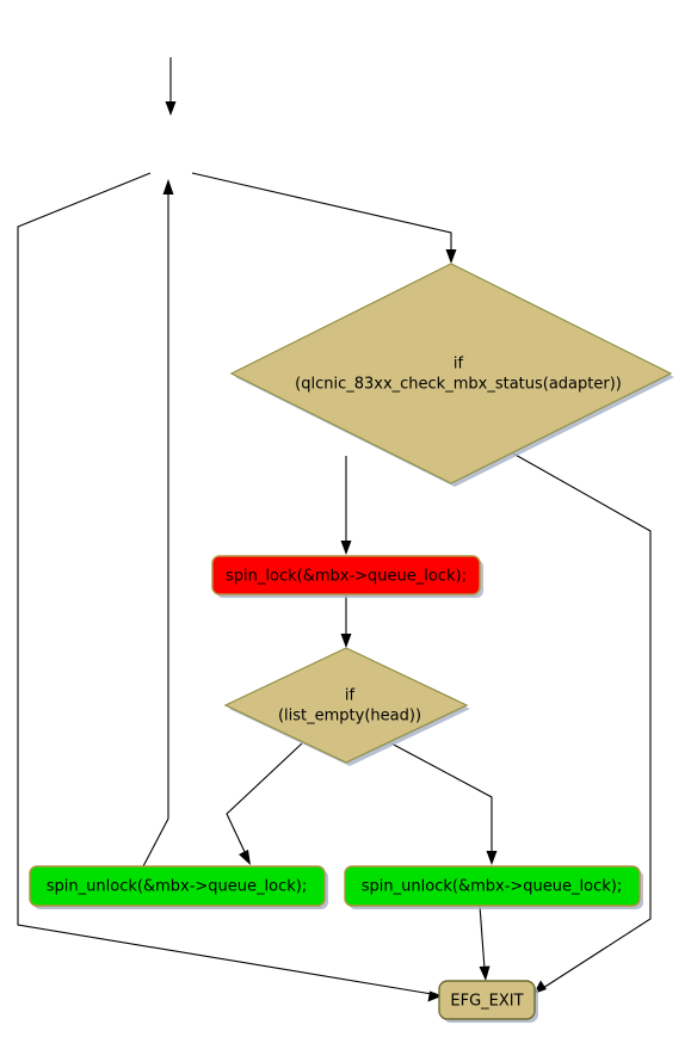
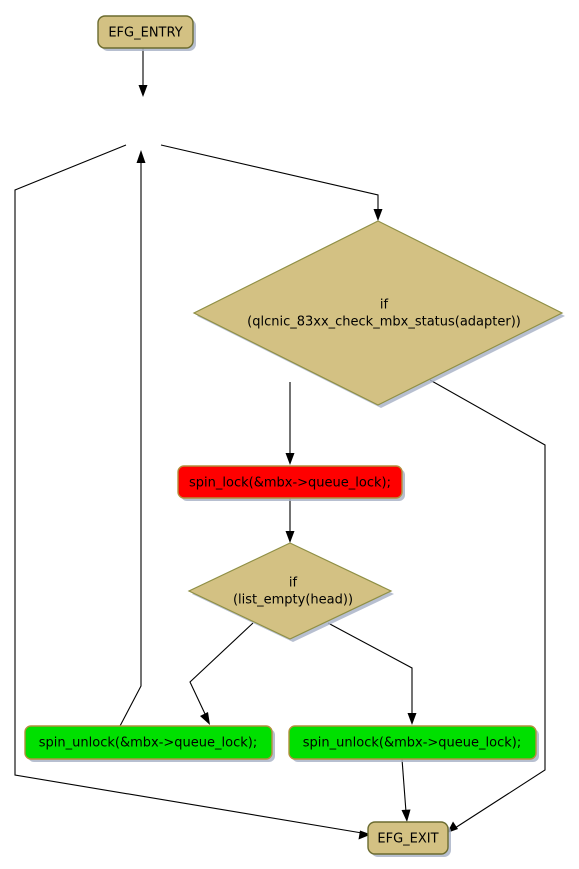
+ EFG_ENTRY
  if
  (qlcnic_83xx_check_mbx_status(adapter))
  spin_lock(&mbx->queue_lock);
  if
  (list_empty(head))
  spin_unlock(&mbx->queue_lock);
  spin_unlock(&mbx->queue_lock);
  EFG_EXIT
